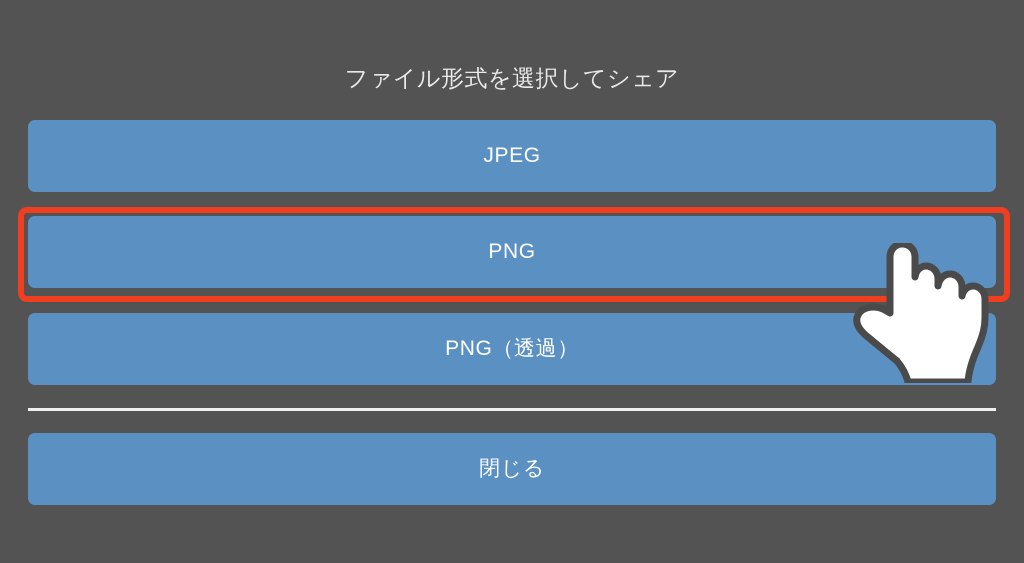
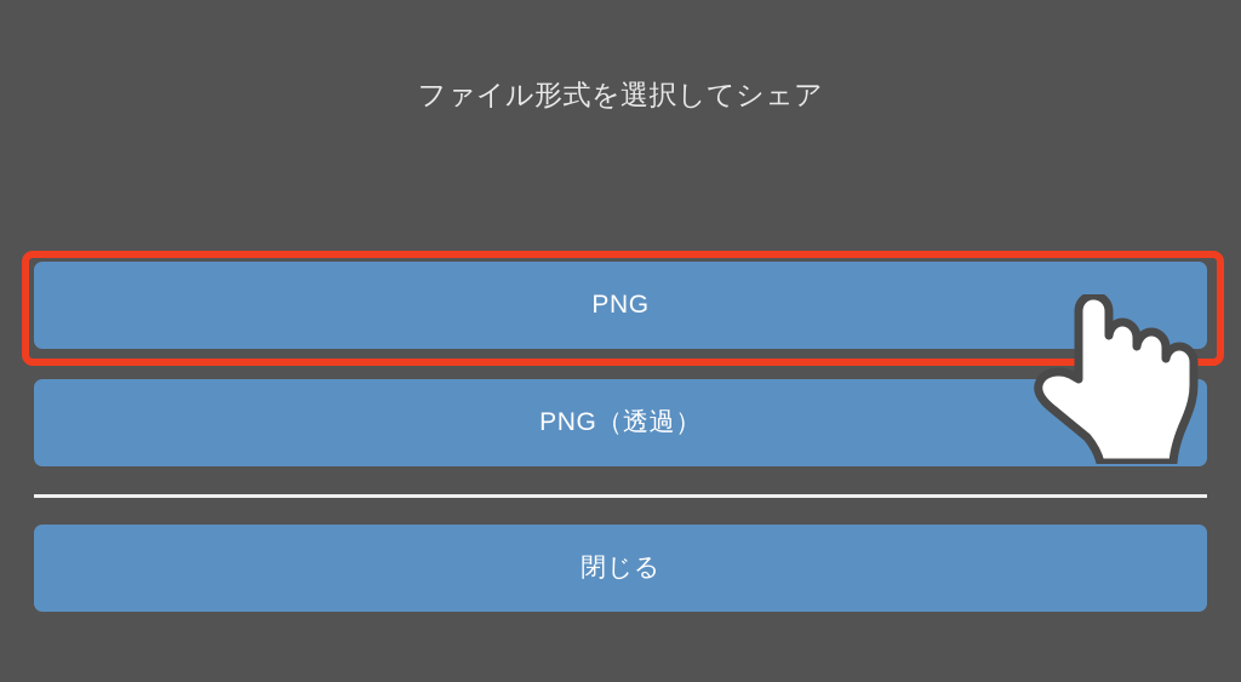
  ファイル形式を選択してシェア
- JPEG
  PNG
  PNG（透過）
  閉じる
